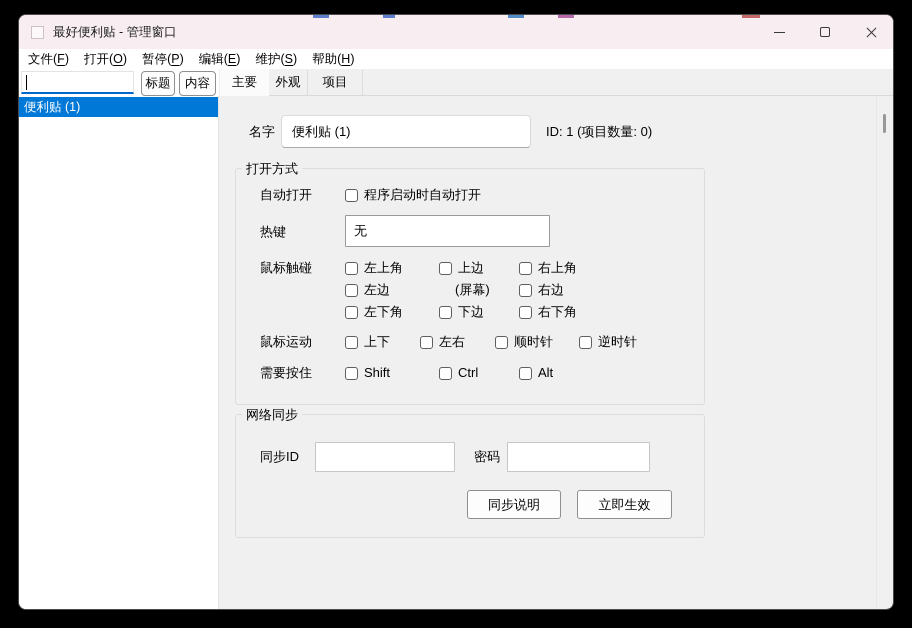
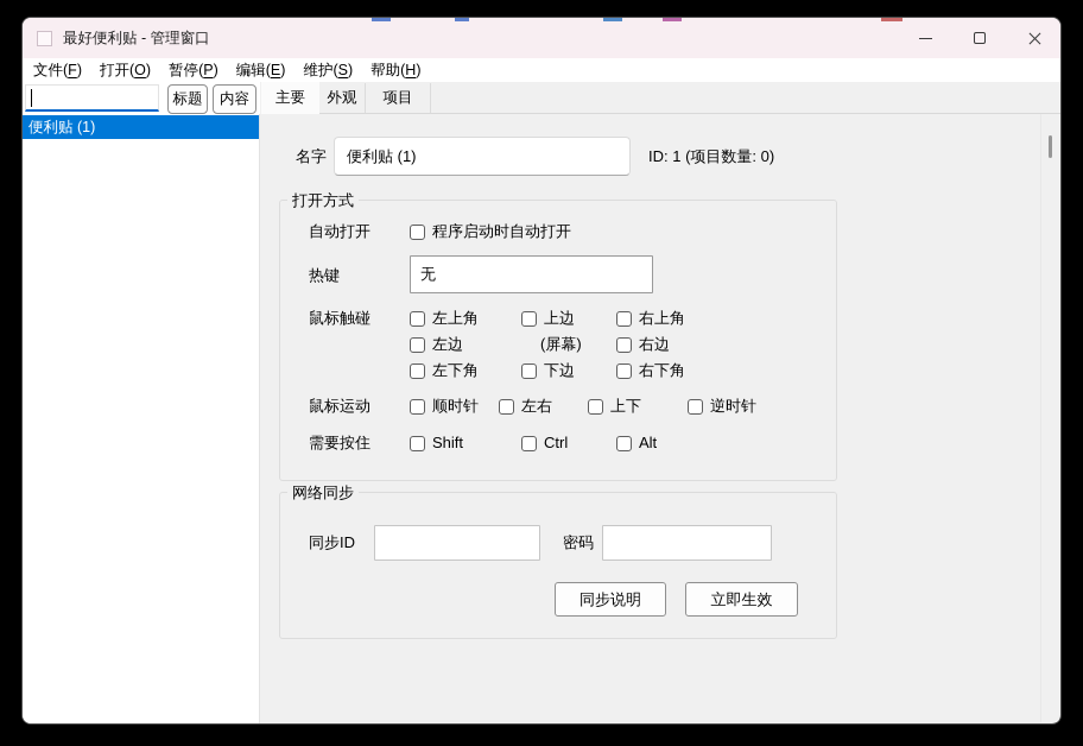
  最好便利贴 - 管理窗口
  文件(F)
  打开(O)
  暂停(P)
  编辑(E)
  维护(S)
  帮助(H)
  标题
  内容
  主要
  外观
  项目
  便利贴 (1)
  名字
  便利贴 (1)
  ID: 1 (项目数量: 0)
  打开方式
  自动打开
  程序启动时自动打开
  热键
  无
  鼠标触碰
  左上角
  上边
  右上角
  左边
  (屏幕)
  右边
  左下角
  下边
  右下角
  鼠标运动
- 上下
+ 顺时针
  左右
- 顺时针
+ 上下
  逆时针
  需要按住
  Shift
  Ctrl
  Alt
  网络同步
  同步ID
  密码
  同步说明
  立即生效
